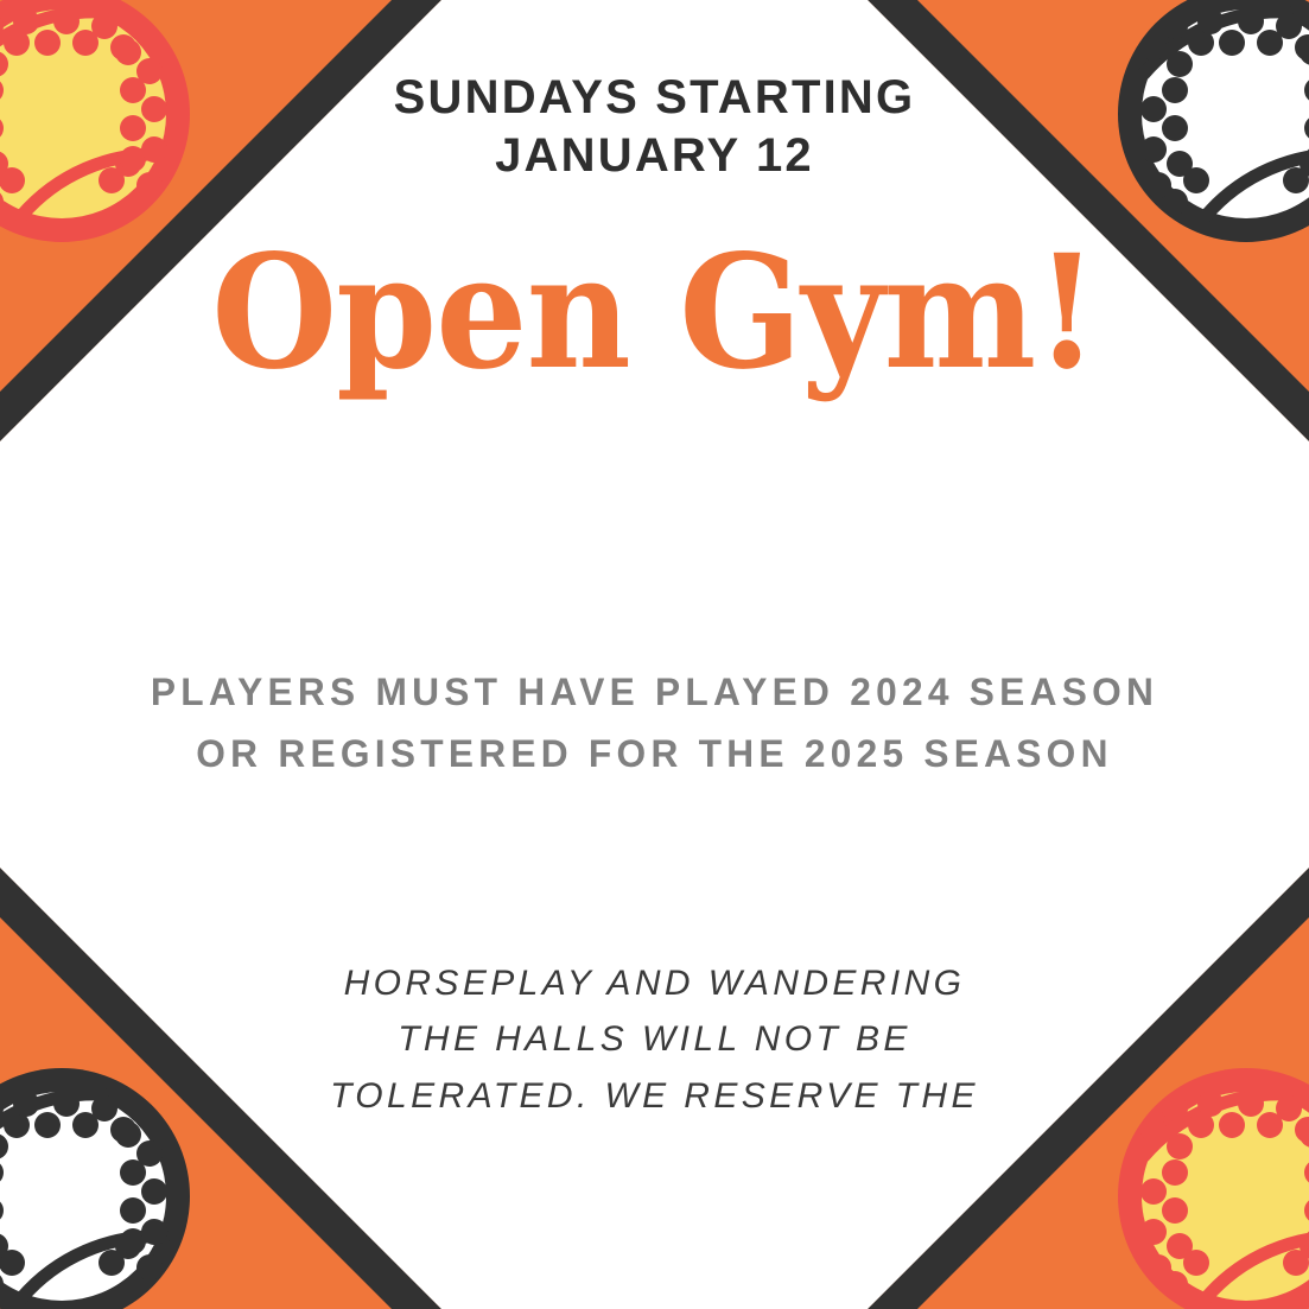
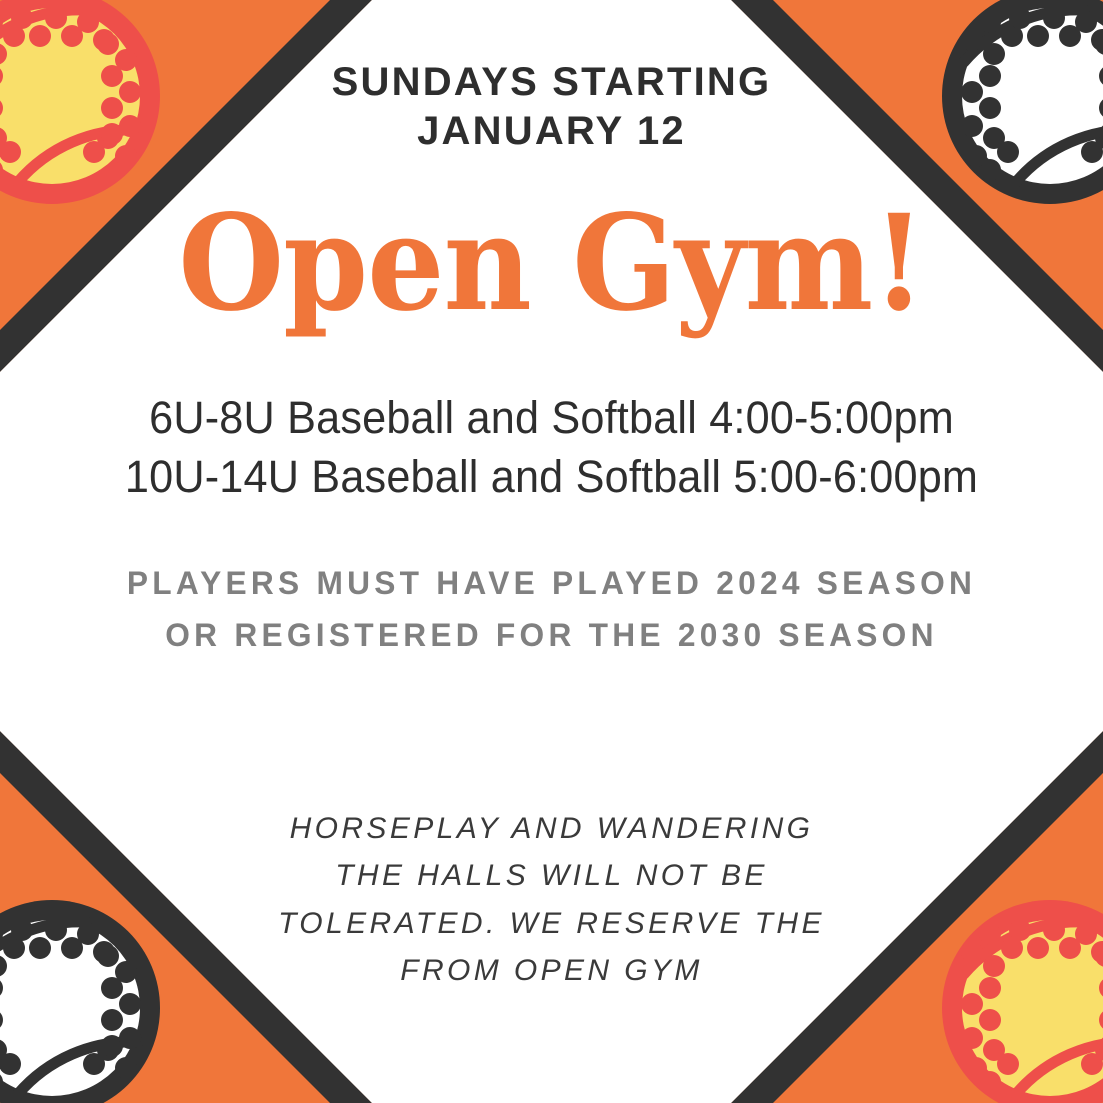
  SUNDAYS STARTING
  JANUARY 12
  Open Gym!
+ 6U-8U Baseball and Softball 4:00-5:00pm
+ 10U-14U Baseball and Softball 5:00-6:00pm
  PLAYERS MUST HAVE PLAYED 2024 SEASON
- OR REGISTERED FOR THE 2025 SEASON
+ OR REGISTERED FOR THE 2030 SEASON
  HORSEPLAY AND WANDERING
  THE HALLS WILL NOT BE
  TOLERATED. WE RESERVE THE
+ FROM OPEN GYM
